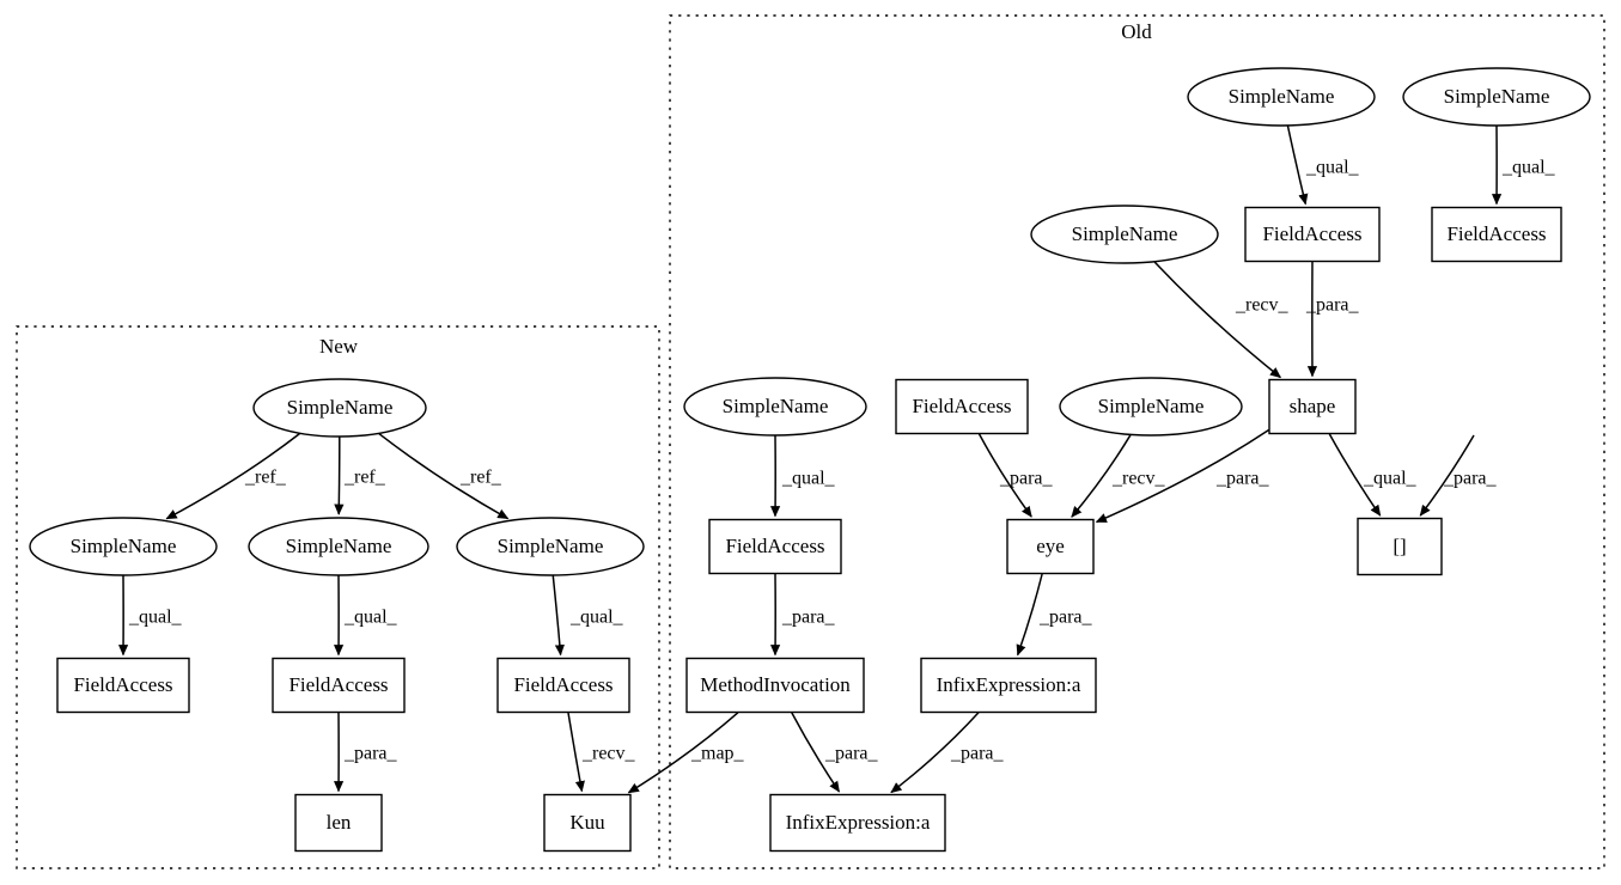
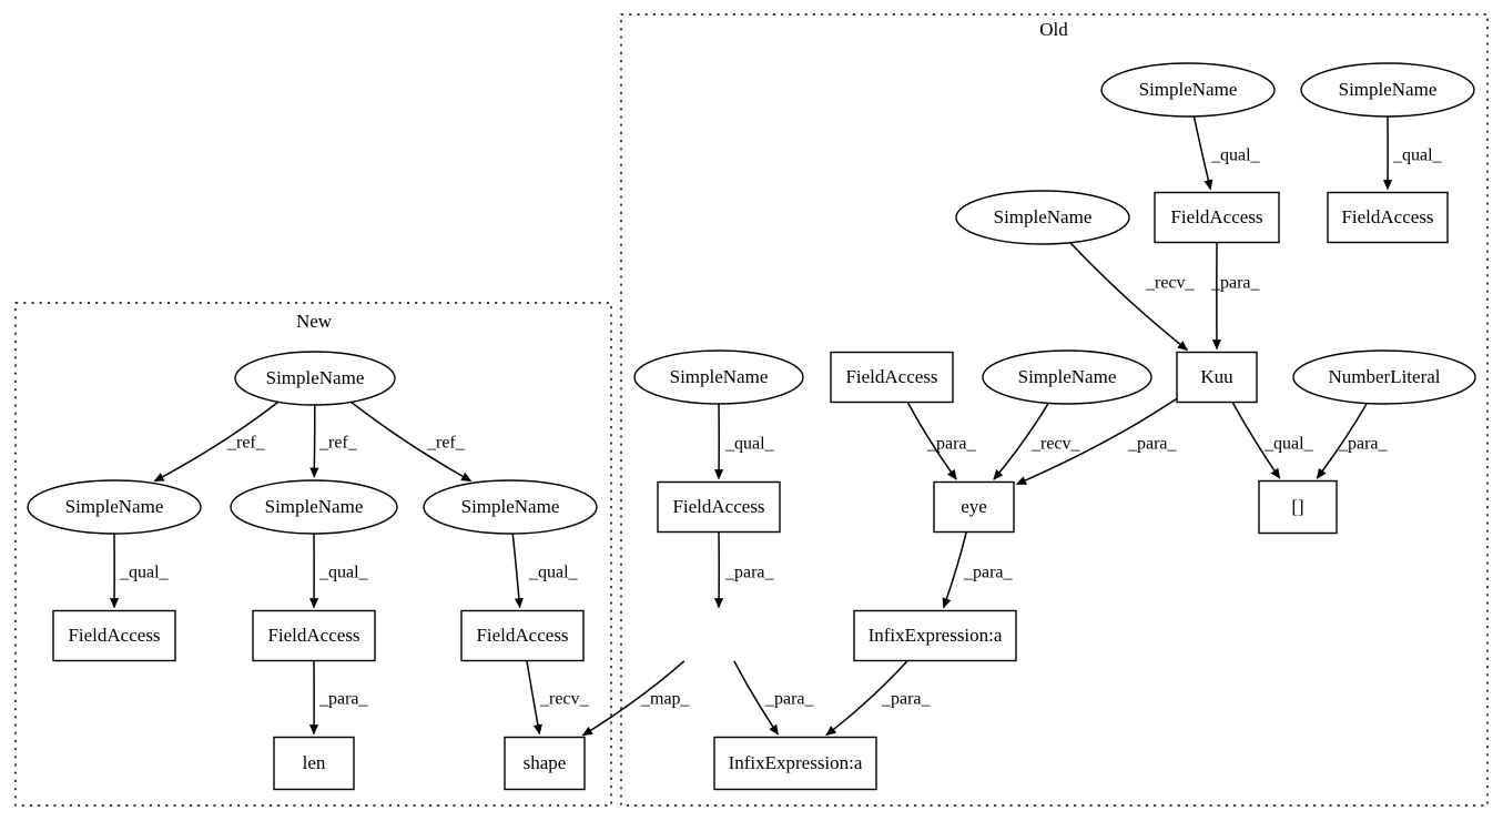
  New
  Old
  SimpleName
  SimpleName
  SimpleName
  SimpleName
  FieldAccess
  FieldAccess
  FieldAccess
  len
- Kuu
+ shape
  SimpleName
  SimpleName
  FieldAccess
  FieldAccess
  SimpleName
- shape
+ Kuu
+ NumberLiteral
  []
  SimpleName
  FieldAccess
  SimpleName
  FieldAccess
  eye
- MethodInvocation
  InfixExpression:a
  InfixExpression:a
  _ref_
  _ref_
  _ref_
  _qual_
  _qual_
  _qual_
  _para_
  _recv_
  _qual_
  _qual_
  _recv_
  _para_
  _para_
  _qual_
  _para_
  _qual_
  _para_
  _recv_
  _para_
  _para_
  _map_
  _para_
  _para_
